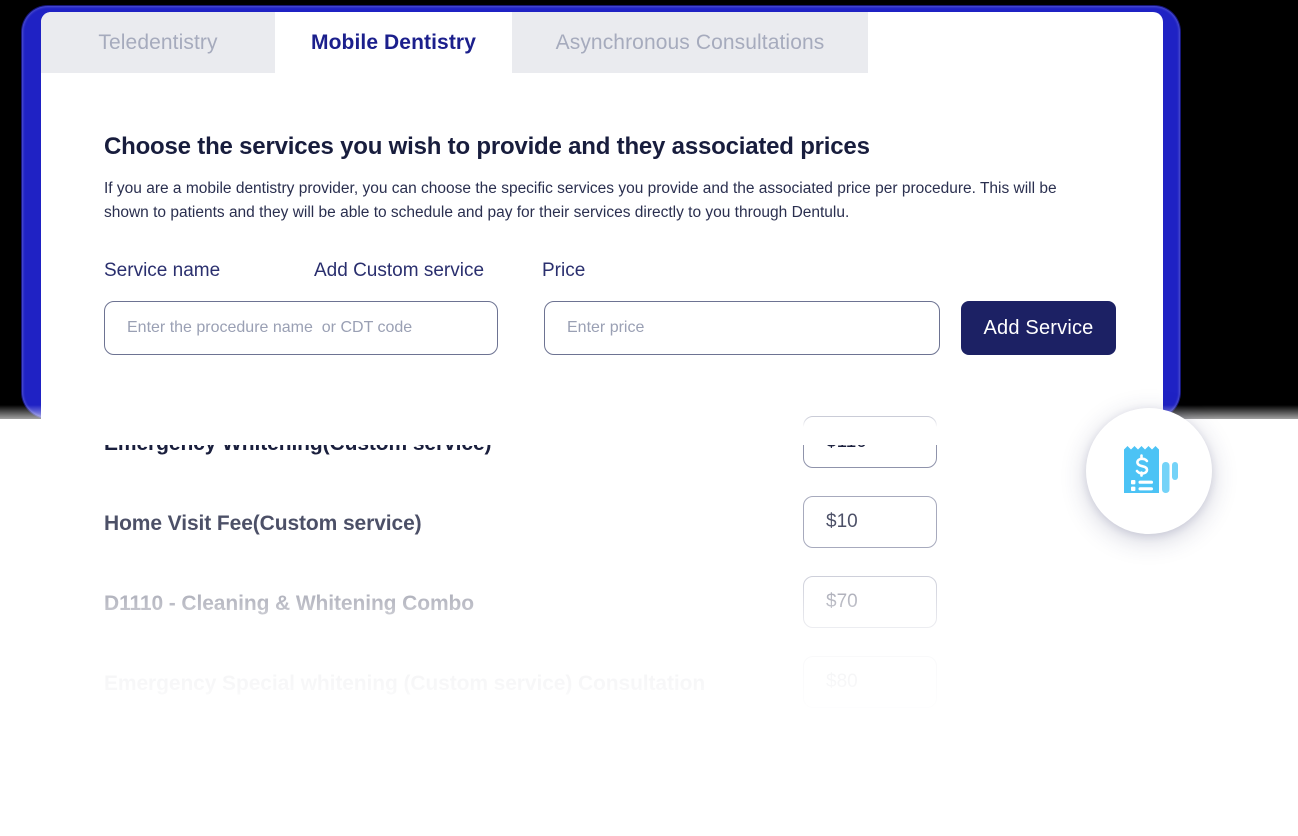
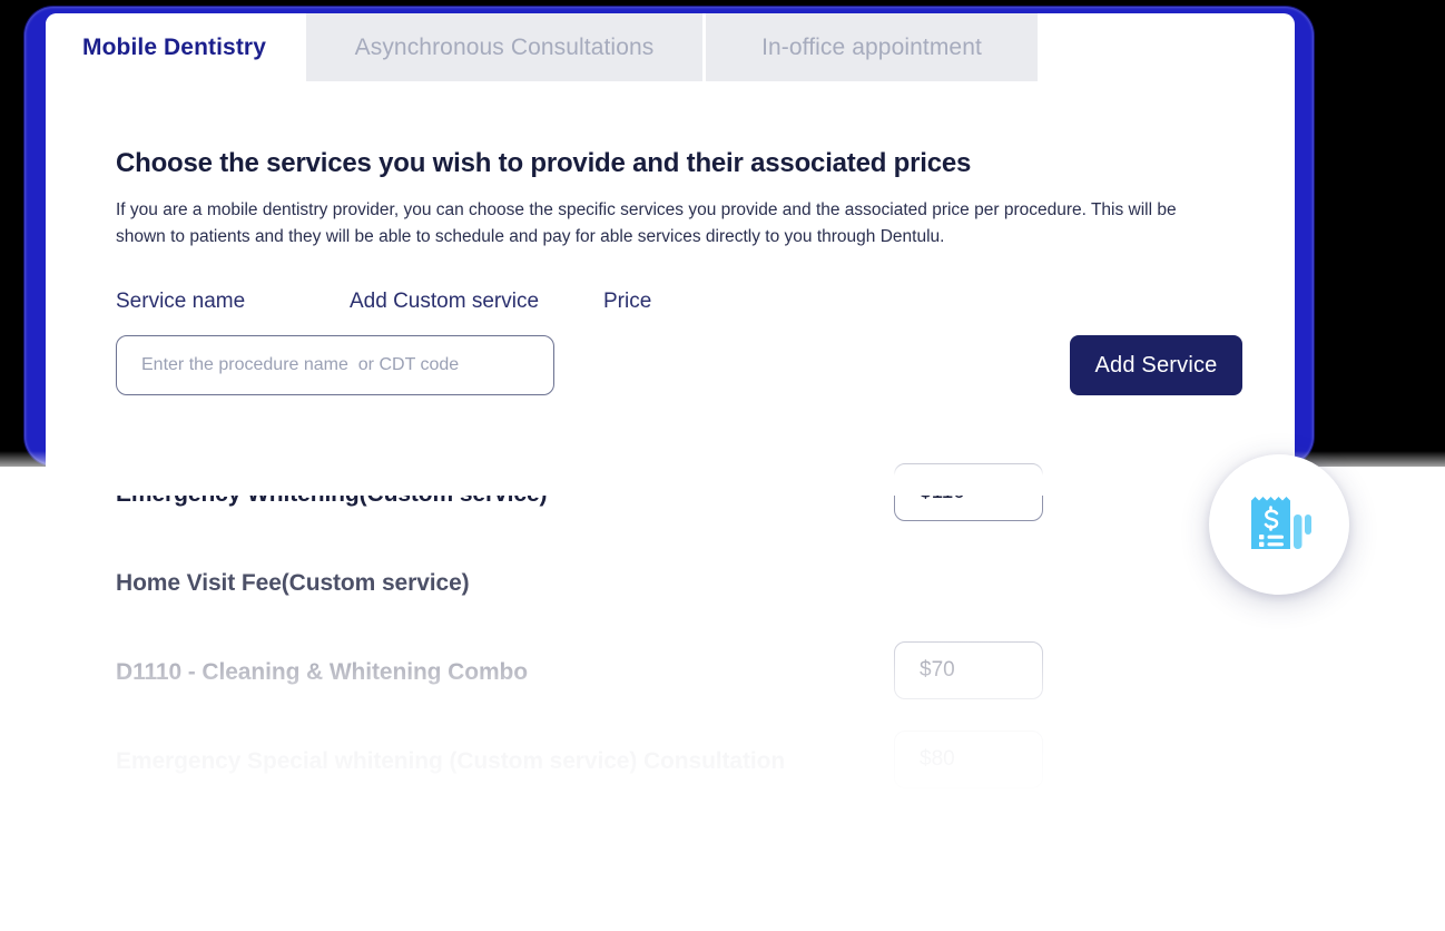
- Teledentistry
  Mobile Dentistry
  Asynchronous Consultations
+ In-office appointment
- Choose the services you wish to provide and they associated prices
+ Choose the services you wish to provide and their associated prices
- If you are a mobile dentistry provider, you can choose the specific services you provide and the associated price per procedure. This will be shown to patients and they will be able to schedule and pay for their services directly to you through Dentulu.
+ If you are a mobile dentistry provider, you can choose the specific services you provide and the associated price per procedure. This will be shown to patients and they will be able to schedule and pay for able services directly to you through Dentulu.
  Service name
  Add Custom service
  Price
  Enter the procedure name or CDT code
- Enter price
  Add Service
  Home Visit Fee(Custom service)
- $10
